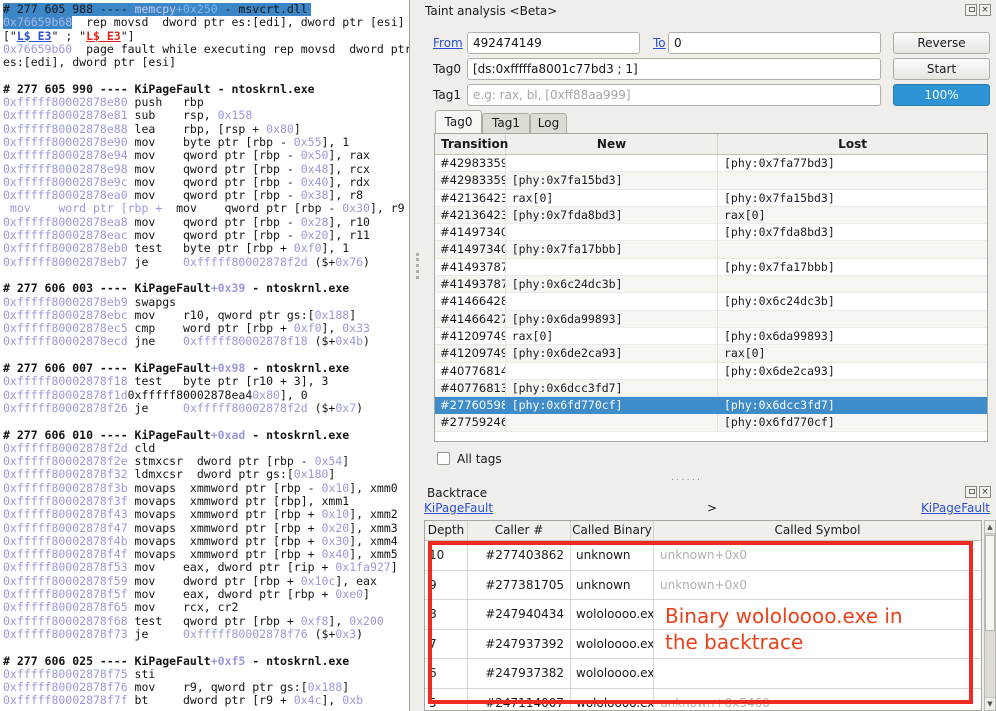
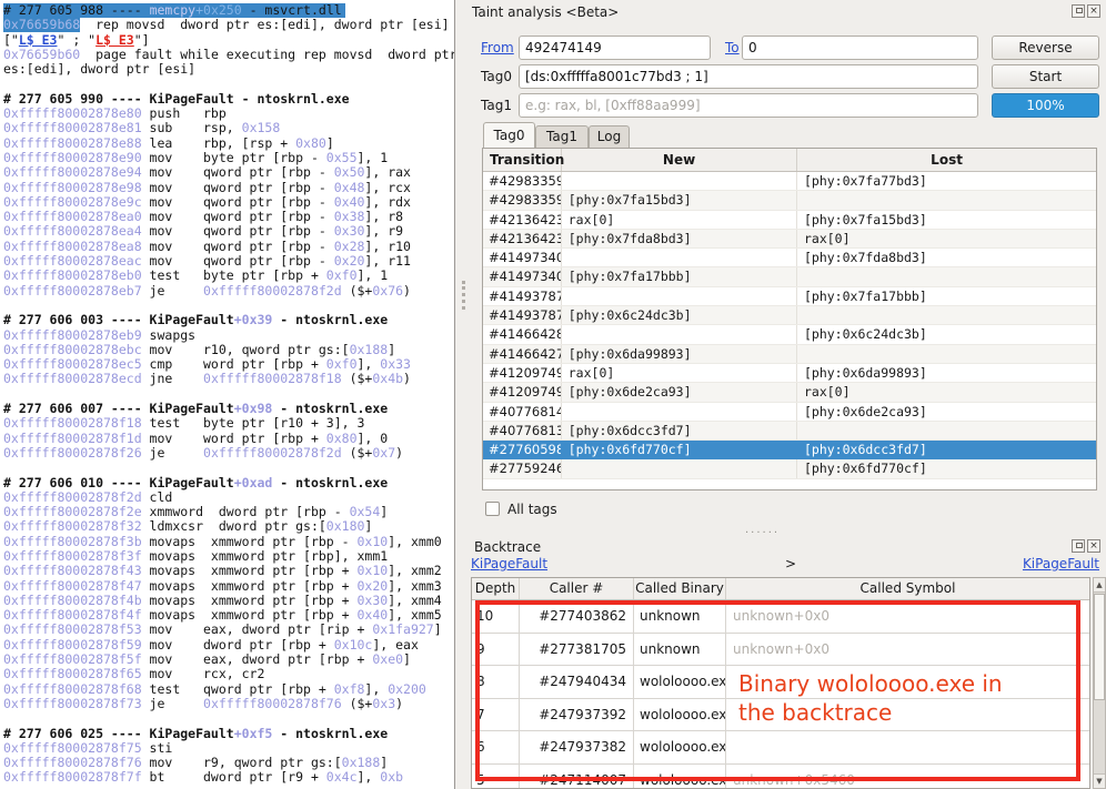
  # 277 605 988 ---- memcpy+0x250 - msvcrt.dll
  0x76659b68 rep movsd dword ptr es:[edi], dword ptr [esi]
  ["L$ E3" ; "L$ E3"]
  0x76659b60 page fault while executing rep movsd dword ptr
  es:[edi], dword ptr [esi]
  # 277 605 990 ---- KiPageFault - ntoskrnl.exe
  0xfffff80002878e80 push rbp
  0xfffff80002878e81 sub rsp, 0x158
  0xfffff80002878e88 lea rbp, [rsp + 0x80]
  0xfffff80002878e90 mov byte ptr [rbp - 0x55], 1
  0xfffff80002878e94 mov qword ptr [rbp - 0x50], rax
  0xfffff80002878e98 mov qword ptr [rbp - 0x48], rcx
  0xfffff80002878e9c mov qword ptr [rbp - 0x40], rdx
  0xfffff80002878ea0 mov qword ptr [rbp - 0x38], r8
- mov word ptr [rbp + mov qword ptr [rbp - 0x30], r9
+ 0xfffff80002878ea4 mov qword ptr [rbp - 0x30], r9
  0xfffff80002878ea8 mov qword ptr [rbp - 0x28], r10
  0xfffff80002878eac mov qword ptr [rbp - 0x20], r11
  0xfffff80002878eb0 test byte ptr [rbp + 0xf0], 1
  0xfffff80002878eb7 je 0xfffff80002878f2d ($+0x76)
  # 277 606 003 ---- KiPageFault+0x39 - ntoskrnl.exe
  0xfffff80002878eb9 swapgs
  0xfffff80002878ebc mov r10, qword ptr gs:[0x188]
  0xfffff80002878ec5 cmp word ptr [rbp + 0xf0], 0x33
  0xfffff80002878ecd jne 0xfffff80002878f18 ($+0x4b)
  # 277 606 007 ---- KiPageFault+0x98 - ntoskrnl.exe
  0xfffff80002878f18 test byte ptr [r10 + 3], 3
- 0xfffff80002878f1d0xfffff80002878ea40x80], 0
+ 0xfffff80002878f1d mov word ptr [rbp + 0x80], 0
  0xfffff80002878f26 je 0xfffff80002878f2d ($+0x7)
  # 277 606 010 ---- KiPageFault+0xad - ntoskrnl.exe
  0xfffff80002878f2d cld
- 0xfffff80002878f2e stmxcsr dword ptr [rbp - 0x54]
+ 0xfffff80002878f2e xmmword dword ptr [rbp - 0x54]
  0xfffff80002878f32 ldmxcsr dword ptr gs:[0x180]
  0xfffff80002878f3b movaps xmmword ptr [rbp - 0x10], xmm0
  0xfffff80002878f3f movaps xmmword ptr [rbp], xmm1
  0xfffff80002878f43 movaps xmmword ptr [rbp + 0x10], xmm2
  0xfffff80002878f47 movaps xmmword ptr [rbp + 0x20], xmm3
  0xfffff80002878f4b movaps xmmword ptr [rbp + 0x30], xmm4
  0xfffff80002878f4f movaps xmmword ptr [rbp + 0x40], xmm5
  0xfffff80002878f53 mov eax, dword ptr [rip + 0x1fa927]
  0xfffff80002878f59 mov dword ptr [rbp + 0x10c], eax
  0xfffff80002878f5f mov eax, dword ptr [rbp + 0xe0]
  0xfffff80002878f65 mov rcx, cr2
  0xfffff80002878f68 test qword ptr [rbp + 0xf8], 0x200
  0xfffff80002878f73 je 0xfffff80002878f76 ($+0x3)
  # 277 606 025 ---- KiPageFault+0xf5 - ntoskrnl.exe
  0xfffff80002878f75 sti
  0xfffff80002878f76 mov r9, qword ptr gs:[0x188]
  0xfffff80002878f7f bt dword ptr [r9 + 0x4c], 0xb
  Taint analysis <Beta>
  ×
  From
  492474149
  To
  0
  Reverse
  Tag0
  [ds:0xfffffa8001c77bd3 ; 1]
  Start
  Tag1
  e.g: rax, bl, [0xff88aa999]
  100%
  Tag0
  Tag1
  Log
  Transition
  New
  Lost
  #42983359
  [phy:0x7fa77bd3]
  #42983359
  [phy:0x7fa15bd3]
  #42136423
  rax[0]
  [phy:0x7fa15bd3]
  #42136423
  [phy:0x7fda8bd3]
  rax[0]
  #41497340
  [phy:0x7fda8bd3]
  #41497340
  [phy:0x7fa17bbb]
  #41493787
  [phy:0x7fa17bbb]
  #41493787
  [phy:0x6c24dc3b]
  #41466428
  [phy:0x6c24dc3b]
  #41466427
  [phy:0x6da99893]
  #41209749
  rax[0]
  [phy:0x6da99893]
  #41209749
  [phy:0x6de2ca93]
  rax[0]
  #40776814
  [phy:0x6de2ca93]
  #40776813
  [phy:0x6dcc3fd7]
  #27760598
  [phy:0x6fd770cf]
  [phy:0x6dcc3fd7]
  #27759246
  [phy:0x6fd770cf]
  All tags
  ······
  Backtrace
  ×
  KiPageFault
  >
  KiPageFault
  Depth
  Caller #
  Called Binary
  Called Symbol
  10
  #277403862
  unknown
  unknown+0x0
  9
  #277381705
  unknown
  unknown+0x0
  8
  #247940434
  wololoooo.ex
  7
  #247937392
  wololoooo.ex
  6
  #247937382
  wololoooo.ex
  5
  #247114007
  wololoooo.ex
  unknown+0x5460
  ▲
  ▼
  Binary wololoooo.exe in
  the backtrace
